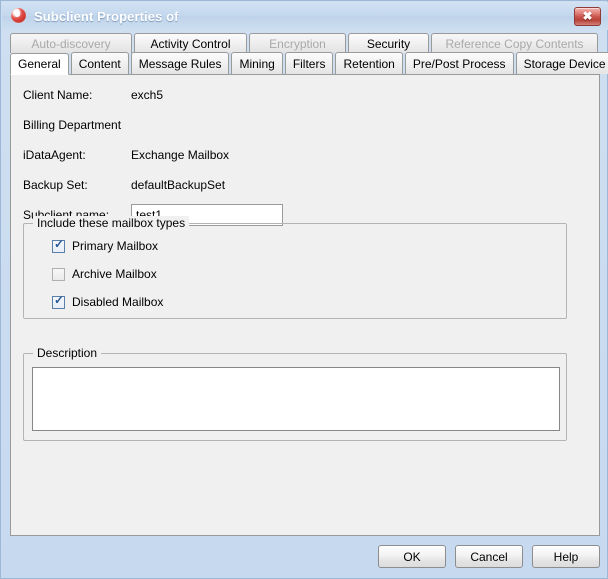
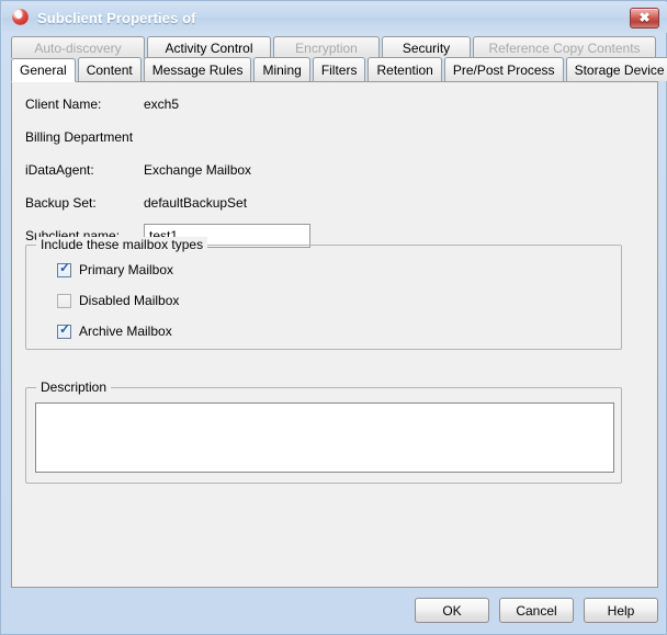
  Subclient Properties of
  ✖
  Auto-discovery
  Activity Control
  Encryption
  Security
  Reference Copy Contents
  General
  Content
  Message Rules
  Mining
  Filters
  Retention
  Pre/Post Process
  Storage Device
  Client Name:
  exch5
  Billing Department
  iDataAgent:
  Exchange Mailbox
  Backup Set:
  defaultBackupSet
  Subclient name:
  test1
  Include these mailbox types
  ✓
  Primary Mailbox
- Archive Mailbox
+ Disabled Mailbox
  ✓
- Disabled Mailbox
+ Archive Mailbox
  Description
  OK
  Cancel
  Help
